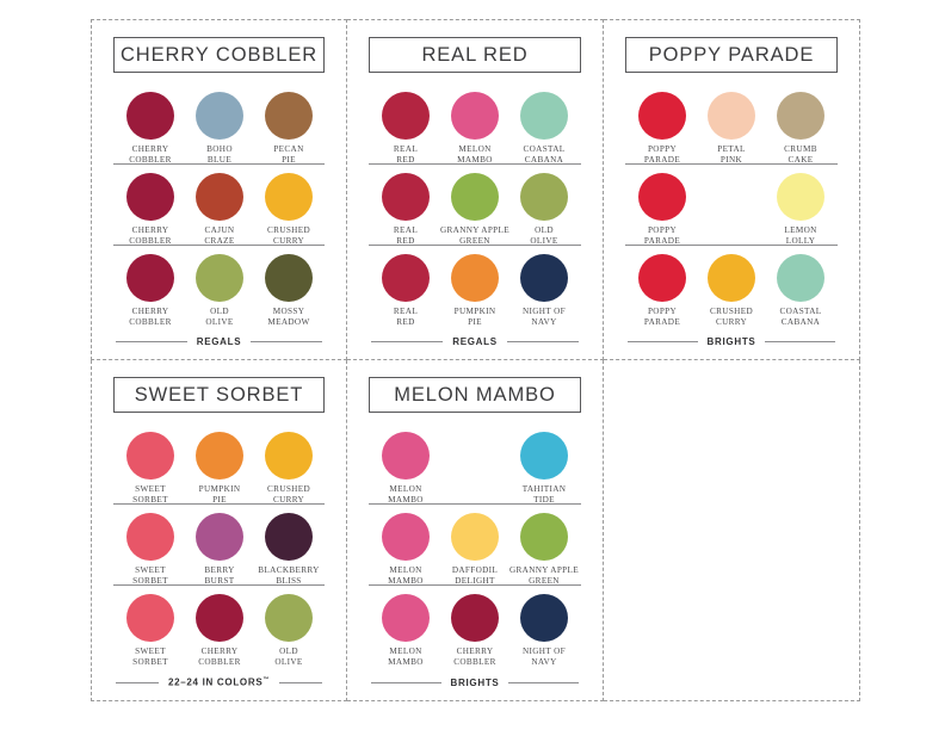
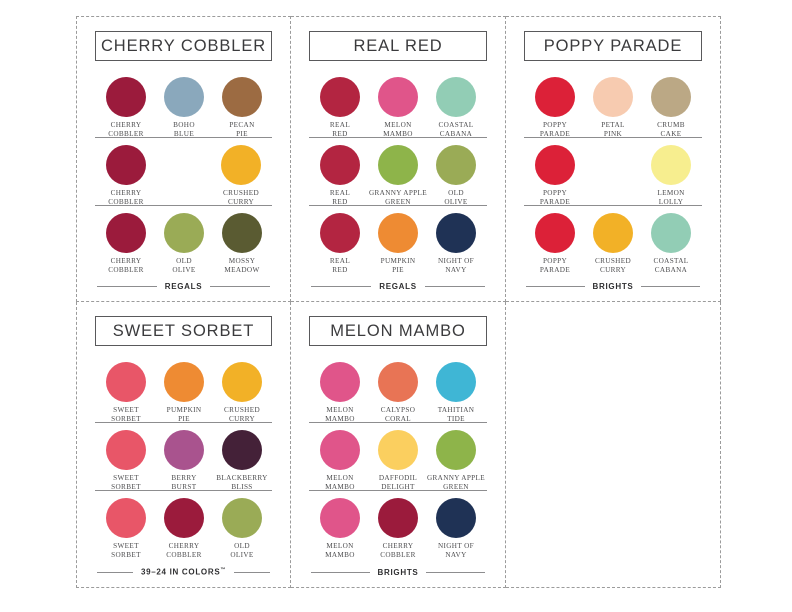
  CHERRY COBBLER
  CHERRY
  COBBLER
  BOHO
  BLUE
  PECAN
  PIE
  CHERRY
  COBBLER
- CAJUN
- CRAZE
  CRUSHED
  CURRY
  CHERRY
  COBBLER
  OLD
  OLIVE
  MOSSY
  MEADOW
  REGALS
  REAL RED
  REAL
  RED
  MELON
  MAMBO
  COASTAL
  CABANA
  REAL
  RED
  GRANNY APPLE
  GREEN
  OLD
  OLIVE
  REAL
  RED
  PUMPKIN
  PIE
  NIGHT OF
  NAVY
  REGALS
  POPPY PARADE
  POPPY
  PARADE
  PETAL
  PINK
  CRUMB
  CAKE
  POPPY
  PARADE
  LEMON
  LOLLY
  POPPY
  PARADE
  CRUSHED
  CURRY
  COASTAL
  CABANA
  BRIGHTS
  SWEET SORBET
  SWEET
  SORBET
  PUMPKIN
  PIE
  CRUSHED
  CURRY
  SWEET
  SORBET
  BERRY
  BURST
  BLACKBERRY
  BLISS
  SWEET
  SORBET
  CHERRY
  COBBLER
  OLD
  OLIVE
- 22–24 IN COLORS
+ 39–24 IN COLORS
  MELON MAMBO
  MELON
  MAMBO
+ CALYPSO
+ CORAL
  TAHITIAN
  TIDE
  MELON
  MAMBO
  DAFFODIL
  DELIGHT
  GRANNY APPLE
  GREEN
  MELON
  MAMBO
  CHERRY
  COBBLER
  NIGHT OF
  NAVY
  BRIGHTS
